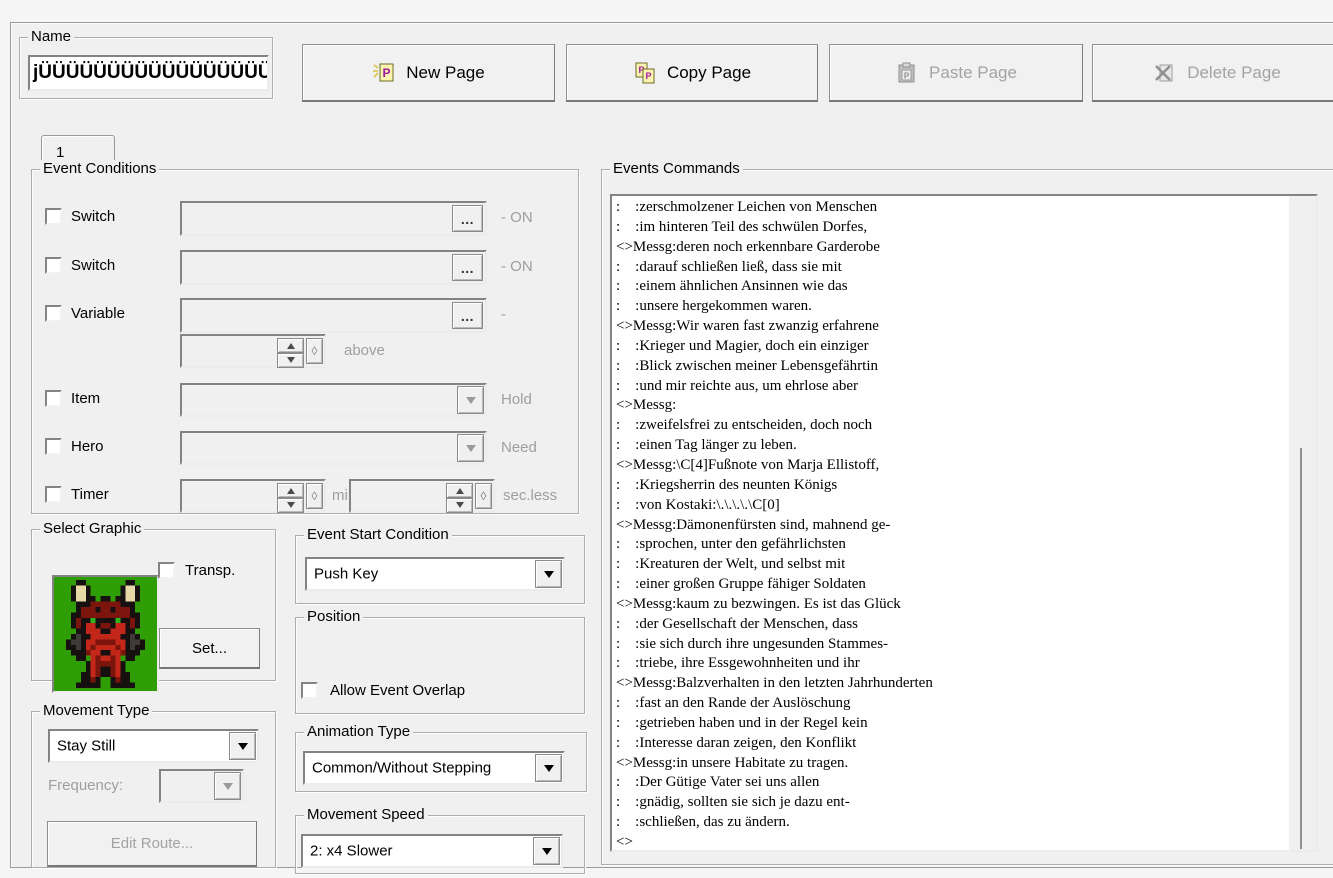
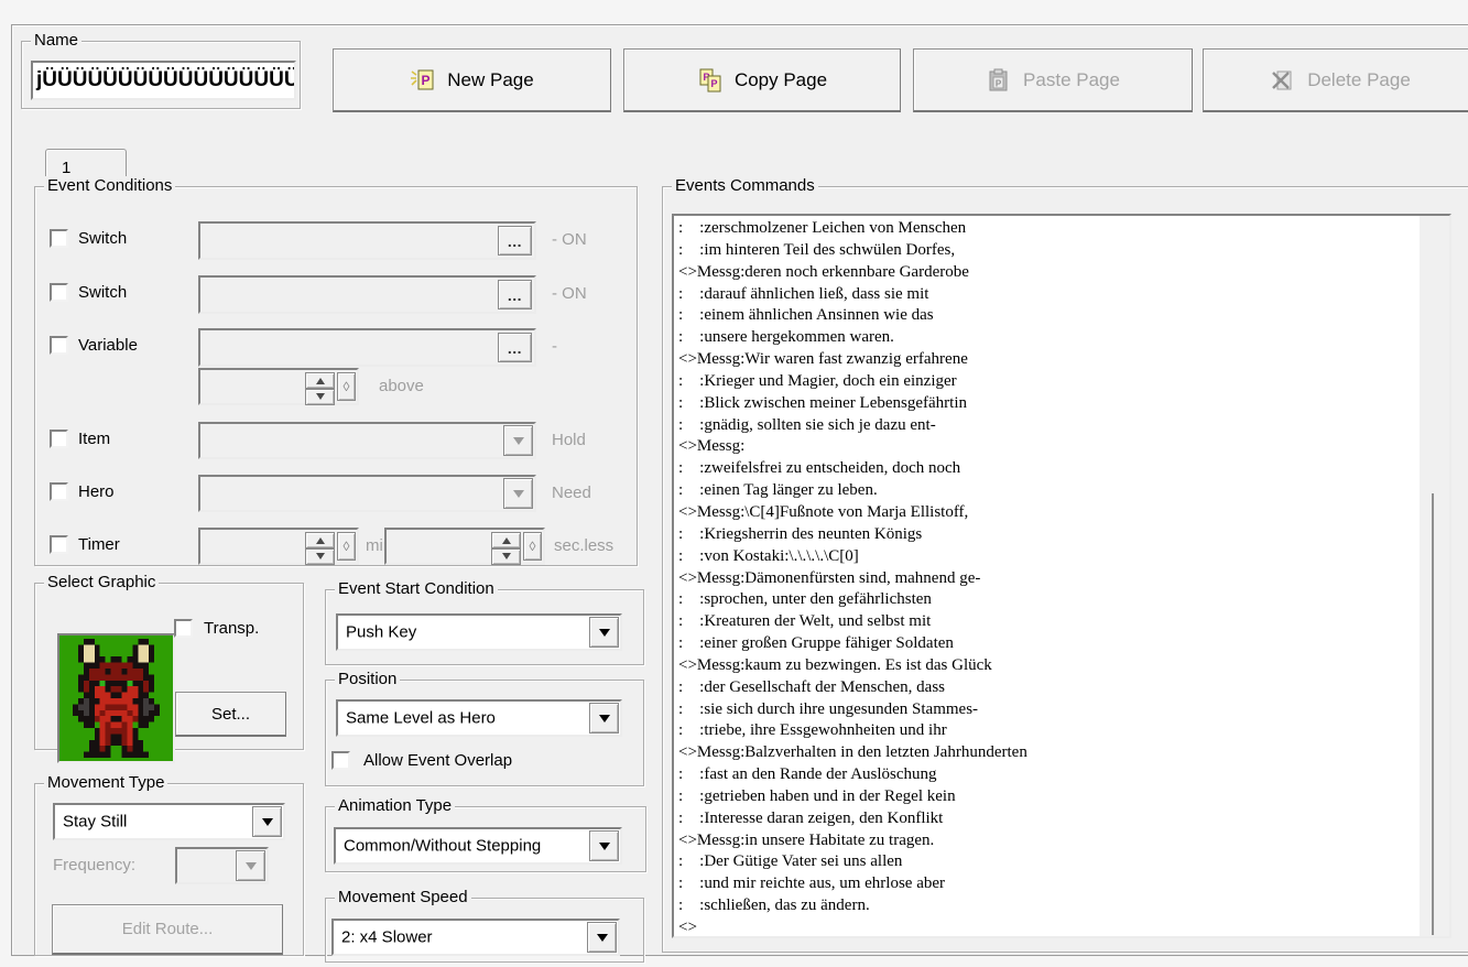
  Name
  jÜÜÜÜÜÜÜÜÜÜÜÜÜÜÜÜÜ
  P
  New Page
  P
  P
  Copy Page
  P
  Paste Page
  Delete Page
  1
  Event Conditions
  Switch
  ...
  - ON
  Switch
  ...
  - ON
  Variable
  ...
  -
  ◊
  above
  Item
  Hold
  Hero
  Need
  Timer
  ◊
  ◊
  sec.less
  Select Graphic
  Transp.
  Set...
  Movement Type
  Stay Still
  Frequency:
  Edit Route...
  Event Start Condition
  Push Key
  Position
+ Same Level as Hero
  Allow Event Overlap
  Animation Type
  Common/Without Stepping
  Movement Speed
  2: x4 Slower
  Events Commands
  : :zerschmolzener Leichen von Menschen
  : :im hinteren Teil des schwülen Dorfes,
  <>Messg:deren noch erkennbare Garderobe
- : :darauf schließen ließ, dass sie mit
+ : :darauf ähnlichen ließ, dass sie mit
  : :einem ähnlichen Ansinnen wie das
  : :unsere hergekommen waren.
  <>Messg:Wir waren fast zwanzig erfahrene
  : :Krieger und Magier, doch ein einziger
  : :Blick zwischen meiner Lebensgefährtin
- : :und mir reichte aus, um ehrlose aber
+ : :gnädig, sollten sie sich je dazu ent-
  <>Messg:
  : :zweifelsfrei zu entscheiden, doch noch
  : :einen Tag länger zu leben.
  <>Messg:\C[4]Fußnote von Marja Ellistoff,
  : :Kriegsherrin des neunten Königs
  : :von Kostaki:\.\.\.\.\C[0]
  <>Messg:Dämonenfürsten sind, mahnend ge-
  : :sprochen, unter den gefährlichsten
  : :Kreaturen der Welt, und selbst mit
  : :einer großen Gruppe fähiger Soldaten
  <>Messg:kaum zu bezwingen. Es ist das Glück
  : :der Gesellschaft der Menschen, dass
  : :sie sich durch ihre ungesunden Stammes-
  : :triebe, ihre Essgewohnheiten und ihr
  <>Messg:Balzverhalten in den letzten Jahrhunderten
  : :fast an den Rande der Auslöschung
  : :getrieben haben und in der Regel kein
  : :Interesse daran zeigen, den Konflikt
  <>Messg:in unsere Habitate zu tragen.
  : :Der Gütige Vater sei uns allen
- : :gnädig, sollten sie sich je dazu ent-
+ : :und mir reichte aus, um ehrlose aber
  : :schließen, das zu ändern.
  <>
